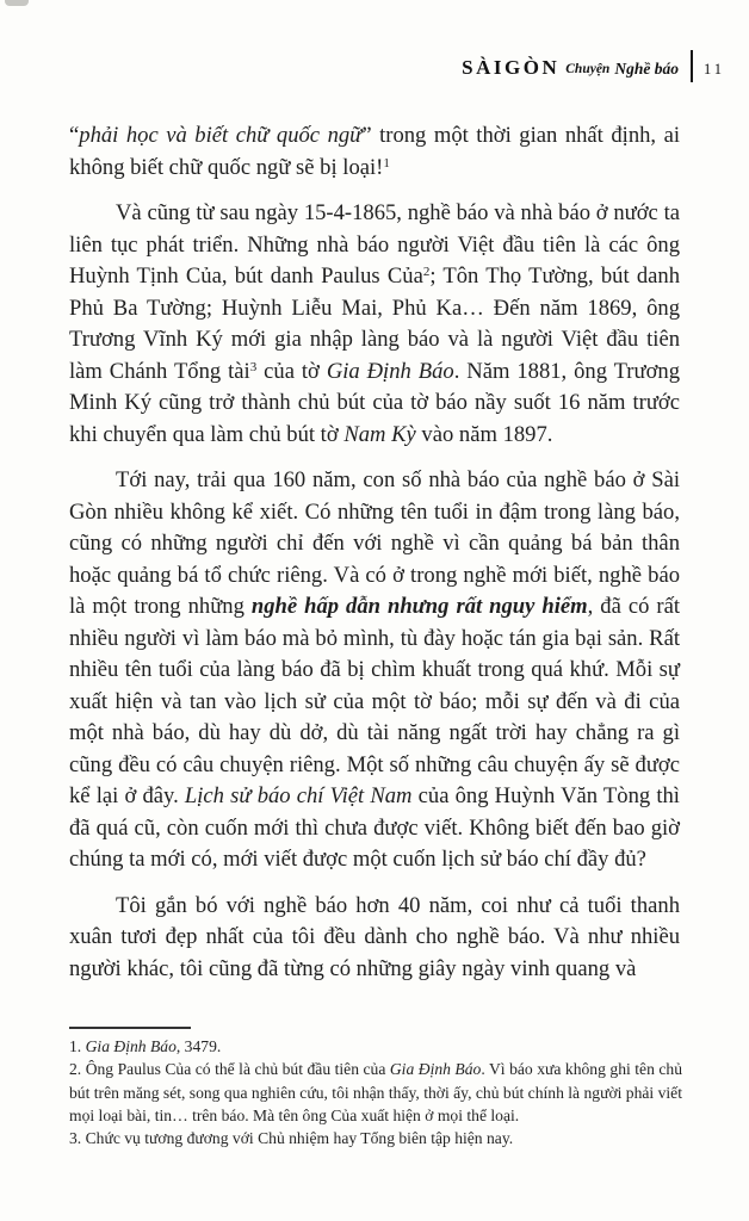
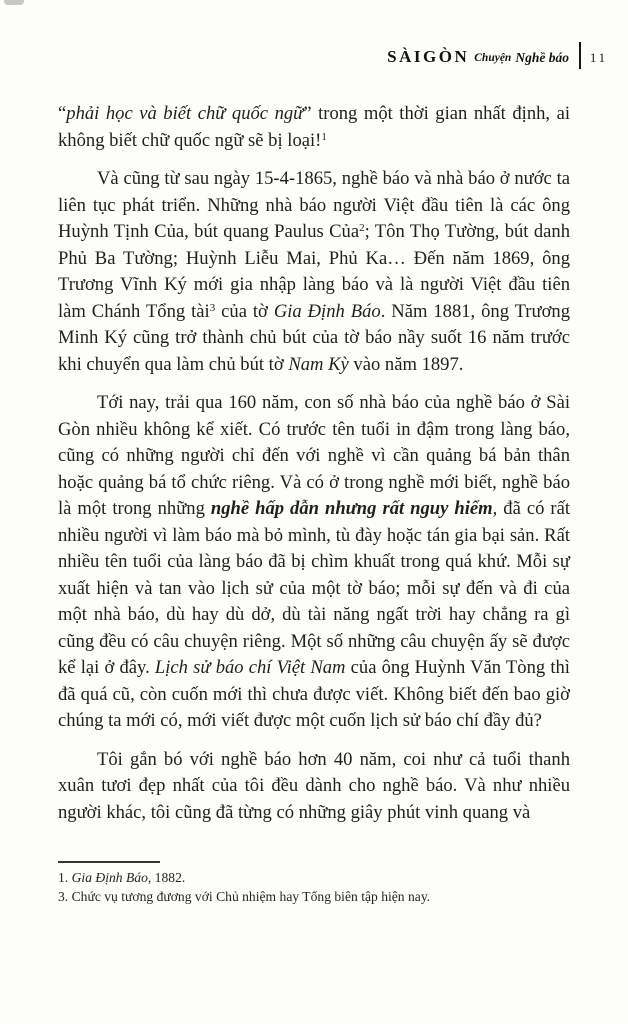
  SÀIGÒN
  Chuyện
  Nghề báo
  11
  “phải học và biết chữ quốc ngữ” trong một thời gian nhất định, ai không biết chữ quốc ngữ sẽ bị loại!1
- Và cũng từ sau ngày 15-4-1865, nghề báo và nhà báo ở nước ta liên tục phát triển. Những nhà báo người Việt đầu tiên là các ông Huỳnh Tịnh Của, bút danh Paulus Của2; Tôn Thọ Tường, bút danh Phủ Ba Tường; Huỳnh Liễu Mai, Phủ Ka… Đến năm 1869, ông Trương Vĩnh Ký mới gia nhập làng báo và là người Việt đầu tiên làm Chánh Tổng tài3 của tờ Gia Định Báo. Năm 1881, ông Trương Minh Ký cũng trở thành chủ bút của tờ báo nầy suốt 16 năm trước khi chuyển qua làm chủ bút tờ Nam Kỳ vào năm 1897.
+ Và cũng từ sau ngày 15-4-1865, nghề báo và nhà báo ở nước ta liên tục phát triển. Những nhà báo người Việt đầu tiên là các ông Huỳnh Tịnh Của, bút quang Paulus Của2; Tôn Thọ Tường, bút danh Phủ Ba Tường; Huỳnh Liễu Mai, Phủ Ka… Đến năm 1869, ông Trương Vĩnh Ký mới gia nhập làng báo và là người Việt đầu tiên làm Chánh Tổng tài3 của tờ Gia Định Báo. Năm 1881, ông Trương Minh Ký cũng trở thành chủ bút của tờ báo nầy suốt 16 năm trước khi chuyển qua làm chủ bút tờ Nam Kỳ vào năm 1897.
- Tới nay, trải qua 160 năm, con số nhà báo của nghề báo ở Sài Gòn nhiều không kể xiết. Có những tên tuổi in đậm trong làng báo, cũng có những người chỉ đến với nghề vì cần quảng bá bản thân hoặc quảng bá tổ chức riêng. Và có ở trong nghề mới biết, nghề báo là một trong những nghề hấp dẫn nhưng rất nguy hiểm, đã có rất nhiều người vì làm báo mà bỏ mình, tù đày hoặc tán gia bại sản. Rất nhiều tên tuổi của làng báo đã bị chìm khuất trong quá khứ. Mỗi sự xuất hiện và tan vào lịch sử của một tờ báo; mỗi sự đến và đi của một nhà báo, dù hay dù dở, dù tài năng ngất trời hay chẳng ra gì cũng đều có câu chuyện riêng. Một số những câu chuyện ấy sẽ được kể lại ở đây. Lịch sử báo chí Việt Nam của ông Huỳnh Văn Tòng thì đã quá cũ, còn cuốn mới thì chưa được viết. Không biết đến bao giờ chúng ta mới có, mới viết được một cuốn lịch sử báo chí đầy đủ?
+ Tới nay, trải qua 160 năm, con số nhà báo của nghề báo ở Sài Gòn nhiều không kể xiết. Có trước tên tuổi in đậm trong làng báo, cũng có những người chỉ đến với nghề vì cần quảng bá bản thân hoặc quảng bá tổ chức riêng. Và có ở trong nghề mới biết, nghề báo là một trong những nghề hấp dẫn nhưng rất nguy hiểm, đã có rất nhiều người vì làm báo mà bỏ mình, tù đày hoặc tán gia bại sản. Rất nhiều tên tuổi của làng báo đã bị chìm khuất trong quá khứ. Mỗi sự xuất hiện và tan vào lịch sử của một tờ báo; mỗi sự đến và đi của một nhà báo, dù hay dù dở, dù tài năng ngất trời hay chẳng ra gì cũng đều có câu chuyện riêng. Một số những câu chuyện ấy sẽ được kể lại ở đây. Lịch sử báo chí Việt Nam của ông Huỳnh Văn Tòng thì đã quá cũ, còn cuốn mới thì chưa được viết. Không biết đến bao giờ chúng ta mới có, mới viết được một cuốn lịch sử báo chí đầy đủ?
- Tôi gắn bó với nghề báo hơn 40 năm, coi như cả tuổi thanh xuân tươi đẹp nhất của tôi đều dành cho nghề báo. Và như nhiều người khác, tôi cũng đã từng có những giây ngày vinh quang và
+ Tôi gắn bó với nghề báo hơn 40 năm, coi như cả tuổi thanh xuân tươi đẹp nhất của tôi đều dành cho nghề báo. Và như nhiều người khác, tôi cũng đã từng có những giây phút vinh quang và
- 1. Gia Định Báo, 3479.
+ 1. Gia Định Báo, 1882.
- 2. Ông Paulus Của có thể là chủ bút đầu tiên của Gia Định Báo. Vì báo xưa không ghi tên chủ bút trên măng sét, song qua nghiên cứu, tôi nhận thấy, thời ấy, chủ bút chính là người phải viết mọi loại bài, tin… trên báo. Mà tên ông Của xuất hiện ở mọi thể loại.
  3. Chức vụ tương đương với Chủ nhiệm hay Tổng biên tập hiện nay.
